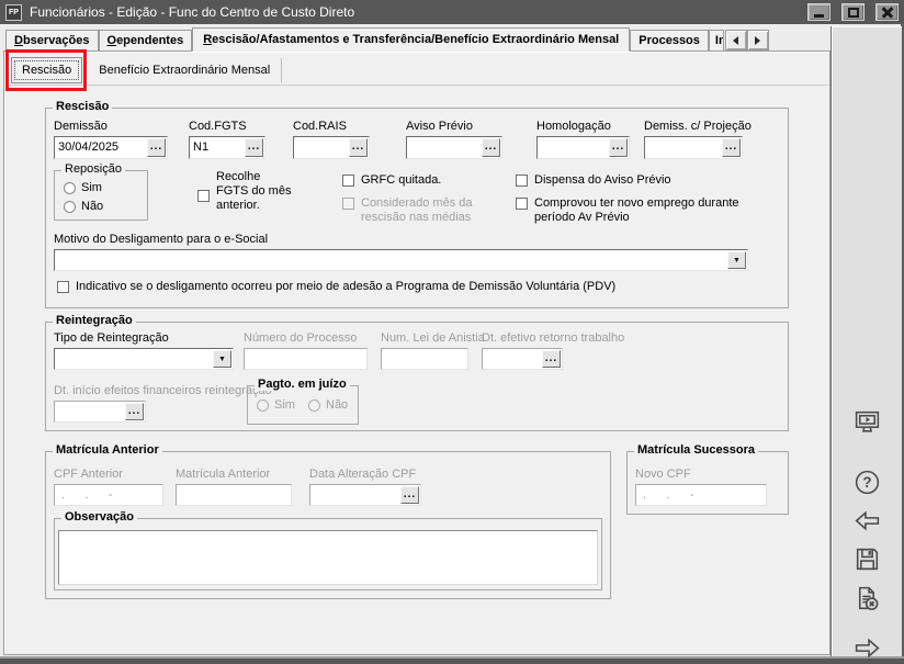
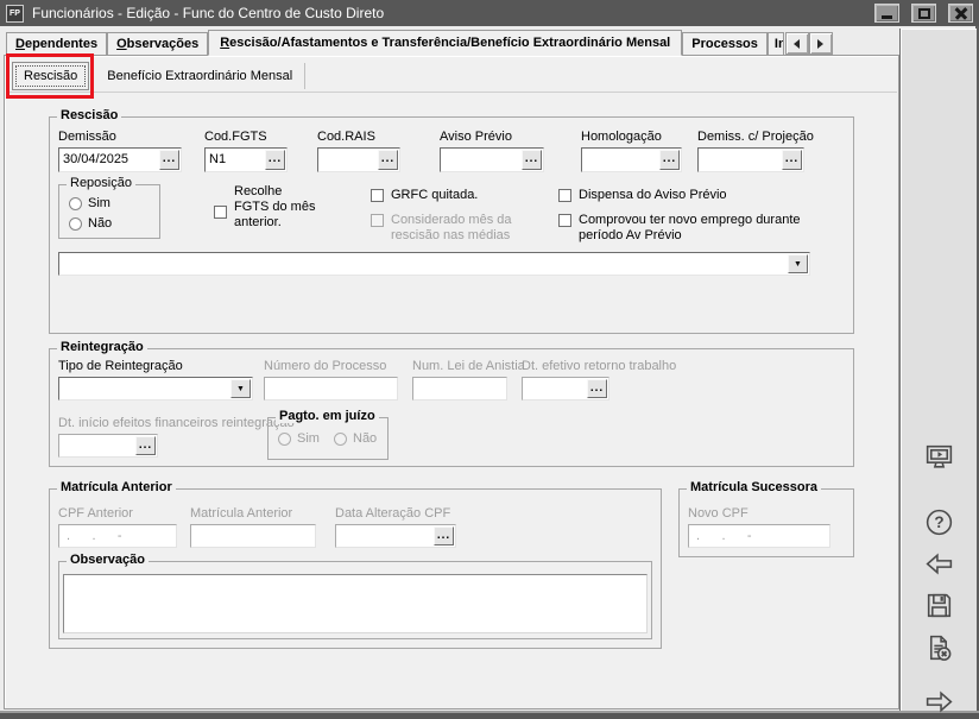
  Funcionários - Edição - Func do Centro de Custo Direto
  D
- bservações
+ ependentes
  O
- ependentes
+ bservações
  R
  escisão/Afastamentos e Transferência/Benefício Extraordinário Mensal
  Processos
  In
  Rescisão
  Benefício Extraordinário Mensal
  Rescisão
  Demissão
  30/04/2025
  ...
  Cod.FGTS
  N1
  ...
  Cod.RAIS
  ...
  Aviso Prévio
  ...
  Homologação
  ...
  Demiss. c/ Projeção
  ...
  Reposição
  Sim
  Não
  Recolhe FGTS do mês anterior.
  GRFC quitada.
  Considerado mês da rescisão nas médias
  Dispensa do Aviso Prévio
  Comprovou ter novo emprego durante período Av Prévio
- Motivo do Desligamento para o e-Social
- Indicativo se o desligamento ocorreu por meio de adesão a Programa de Demissão Voluntária (PDV)
  Reintegração
  Tipo de Reintegração
  Número do Processo
  Num. Lei de Anisti
  Dt. efetivo retorno trabalho
  ...
  Dt. início efeitos financeiros reintegr
  ...
  Pagto. em juízo
  Sim
  Não
  Matrícula Anterior
  CPF Anterior
  . . -
  Matrícula Anterior
  Data Alteração CPF
  ...
  Observação
  Matrícula Sucessora
  Novo CPF
  . . -
  ?
